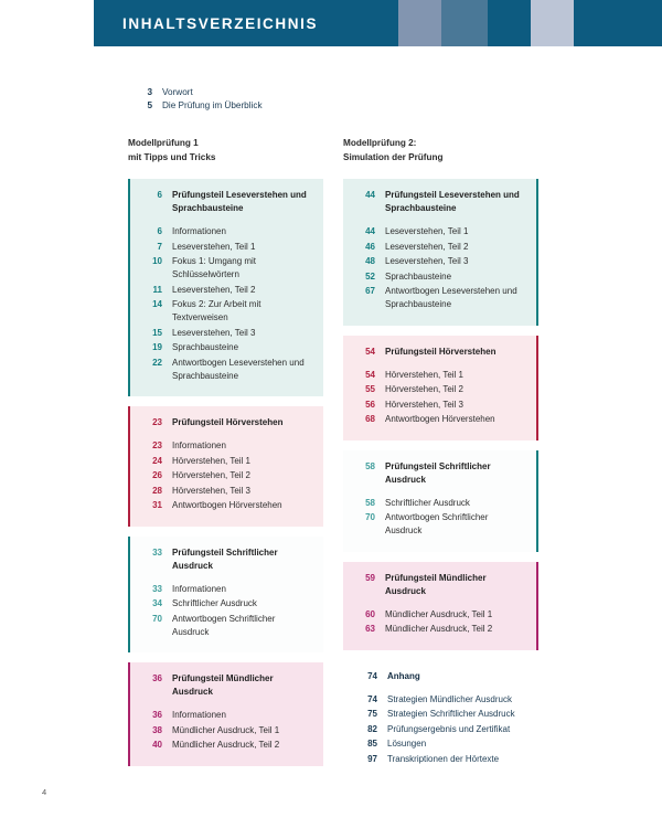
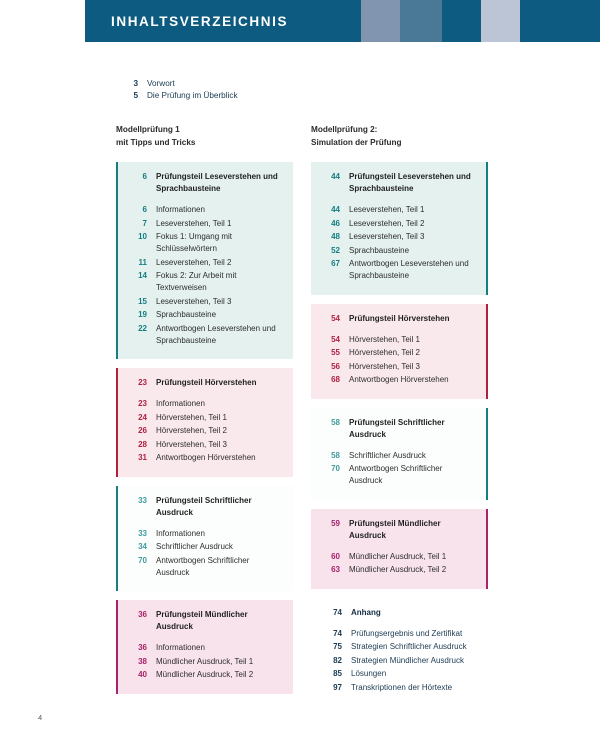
  INHALTSVERZEICHNIS
  3
  Vorwort
  5
  Die Prüfung im Überblick
  Modellprüfung 1
  mit Tipps und Tricks
  Modellprüfung 2:
  Simulation der Prüfung
  6
  Prüfungsteil Leseverstehen und Sprachbausteine
  6
  Informationen
  7
  Leseverstehen, Teil 1
  10
  Fokus 1: Umgang mit Schlüsselwörtern
  11
  Leseverstehen, Teil 2
  14
  Fokus 2: Zur Arbeit mit Textverweisen
  15
  Leseverstehen, Teil 3
  19
  Sprachbausteine
  22
  Antwortbogen Leseverstehen und Sprachbausteine
  23
  Prüfungsteil Hörverstehen
  23
  Informationen
  24
  Hörverstehen, Teil 1
  26
  Hörverstehen, Teil 2
  28
  Hörverstehen, Teil 3
  31
  Antwortbogen Hörverstehen
  33
  Prüfungsteil Schriftlicher Ausdruck
  33
  Informationen
  34
  Schriftlicher Ausdruck
  70
  Antwortbogen Schriftlicher Ausdruck
  36
  Prüfungsteil Mündlicher Ausdruck
  36
  Informationen
  38
  Mündlicher Ausdruck, Teil 1
  40
  Mündlicher Ausdruck, Teil 2
  44
  Prüfungsteil Leseverstehen und Sprachbausteine
  44
  Leseverstehen, Teil 1
  46
  Leseverstehen, Teil 2
  48
  Leseverstehen, Teil 3
  52
  Sprachbausteine
  67
  Antwortbogen Leseverstehen und Sprachbausteine
  54
  Prüfungsteil Hörverstehen
  54
  Hörverstehen, Teil 1
  55
  Hörverstehen, Teil 2
  56
  Hörverstehen, Teil 3
  68
  Antwortbogen Hörverstehen
  58
  Prüfungsteil Schriftlicher Ausdruck
  58
  Schriftlicher Ausdruck
  70
  Antwortbogen Schriftlicher Ausdruck
  59
  Prüfungsteil Mündlicher Ausdruck
  60
  Mündlicher Ausdruck, Teil 1
  63
  Mündlicher Ausdruck, Teil 2
  74
  Anhang
  74
- Strategien Mündlicher Ausdruck
+ Prüfungsergebnis und Zertifikat
  75
  Strategien Schriftlicher Ausdruck
  82
- Prüfungsergebnis und Zertifikat
+ Strategien Mündlicher Ausdruck
  85
  Lösungen
  97
  Transkriptionen der Hörtexte
  4
